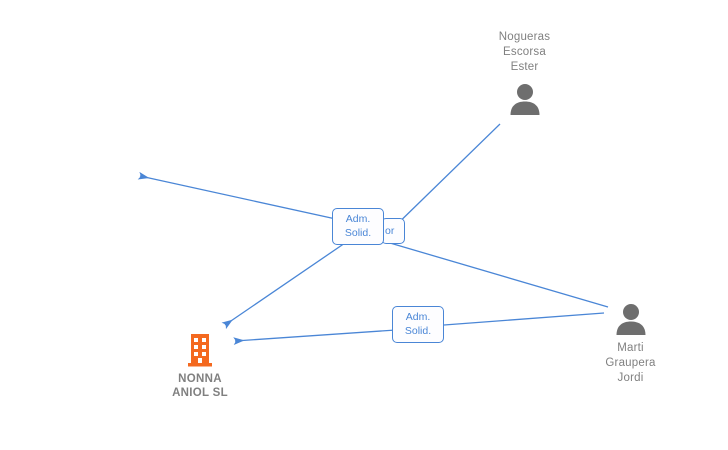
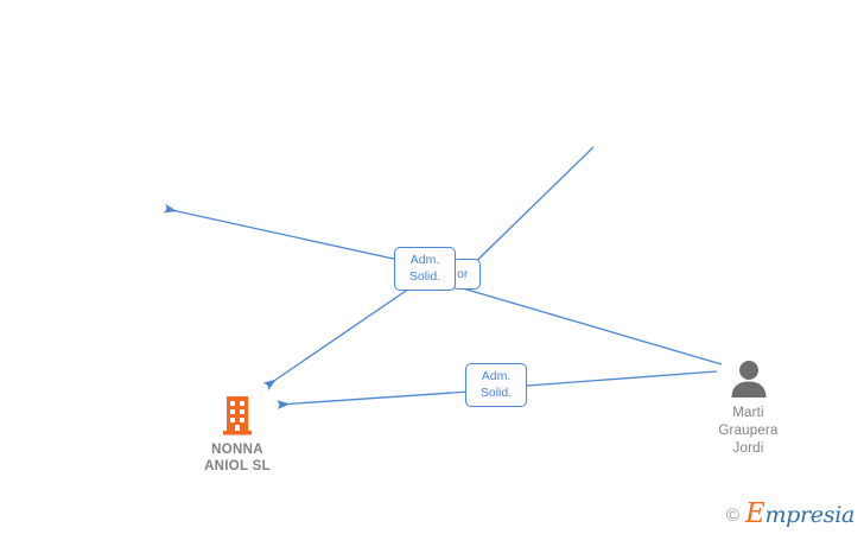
- Nogueras
- Escorsa
- Ester
  NONNA
  ANIOL SL
  Marti
  Graupera
  Jordi
  or
  Adm.
  Solid.
  Adm.
  Solid.
+ ©
+ Empresia
